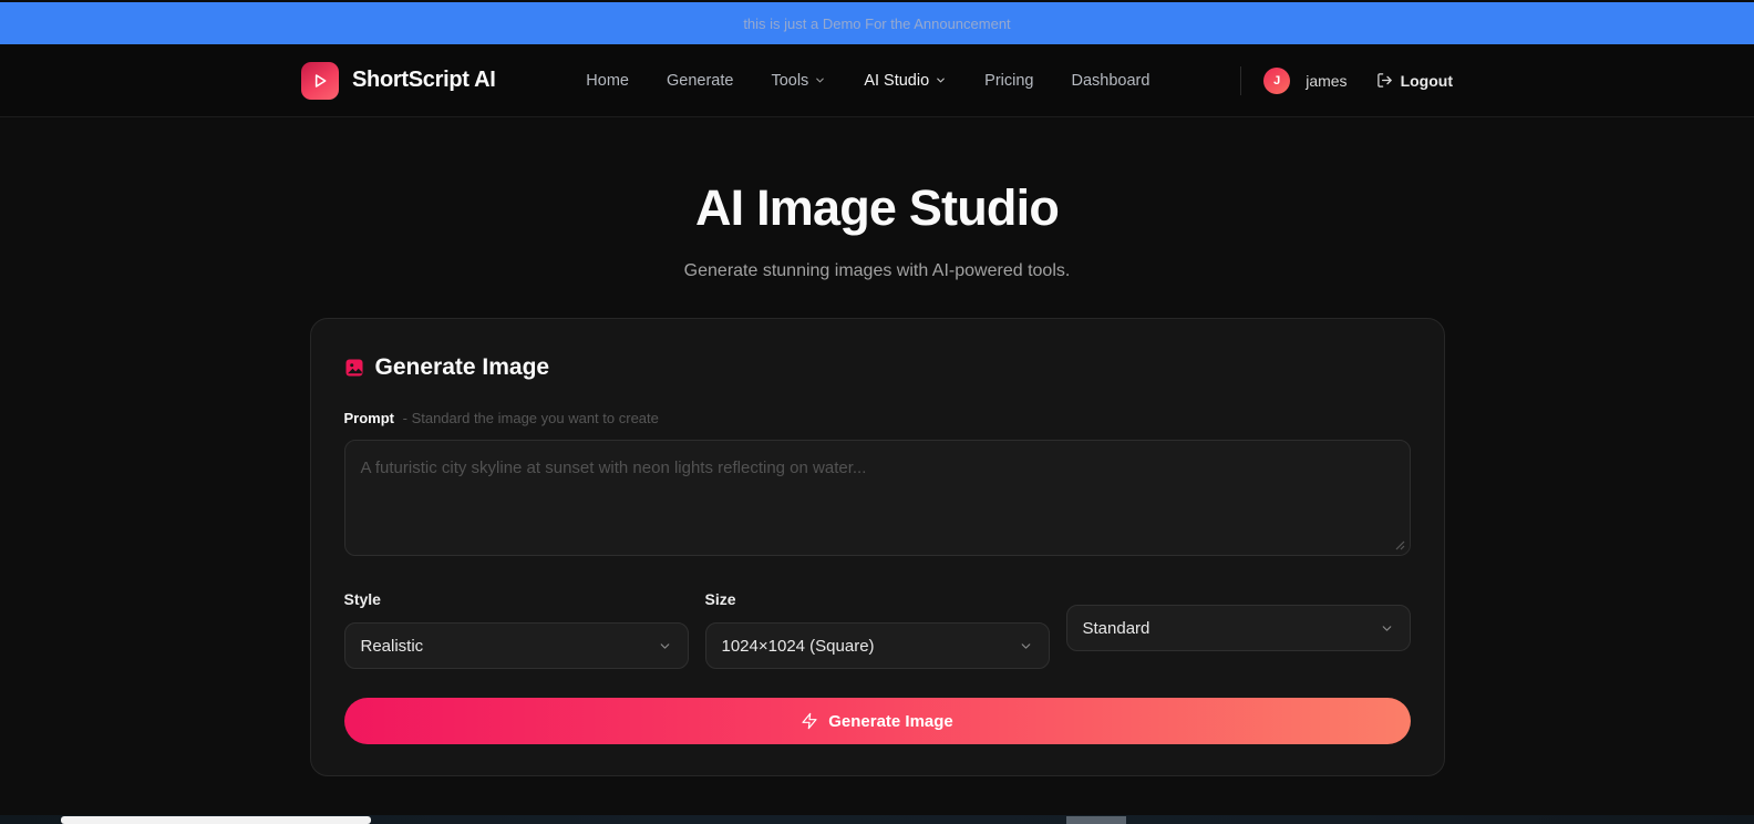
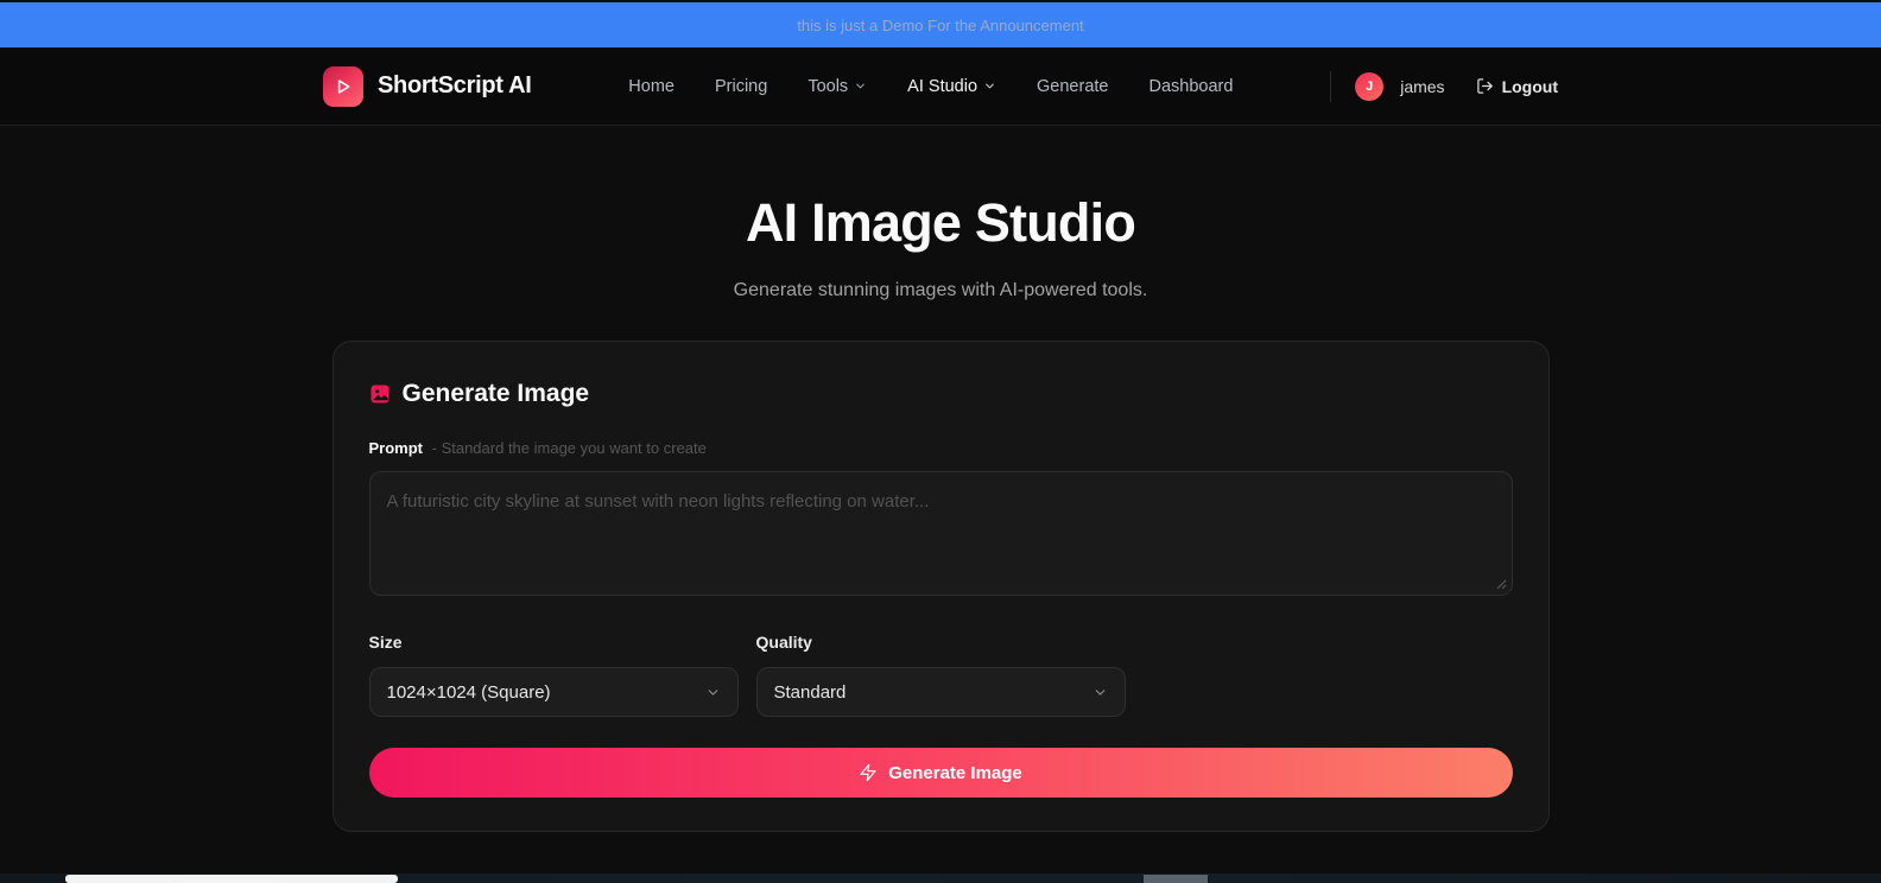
  this is just a Demo For the Announcement
  ShortScript AI
  Home
- Generate
+ Pricing
  Tools
  AI Studio
- Pricing
+ Generate
  Dashboard
  J
  james
  Logout
  AI Image Studio
  Generate stunning images with AI-powered tools.
  Generate Image
  Prompt - Standard the image you want to create
  A futuristic city skyline at sunset with neon lights reflecting on water...
- Style
- Realistic
  Size
  1024×1024 (Square)
+ Quality
  Standard
  Generate Image
